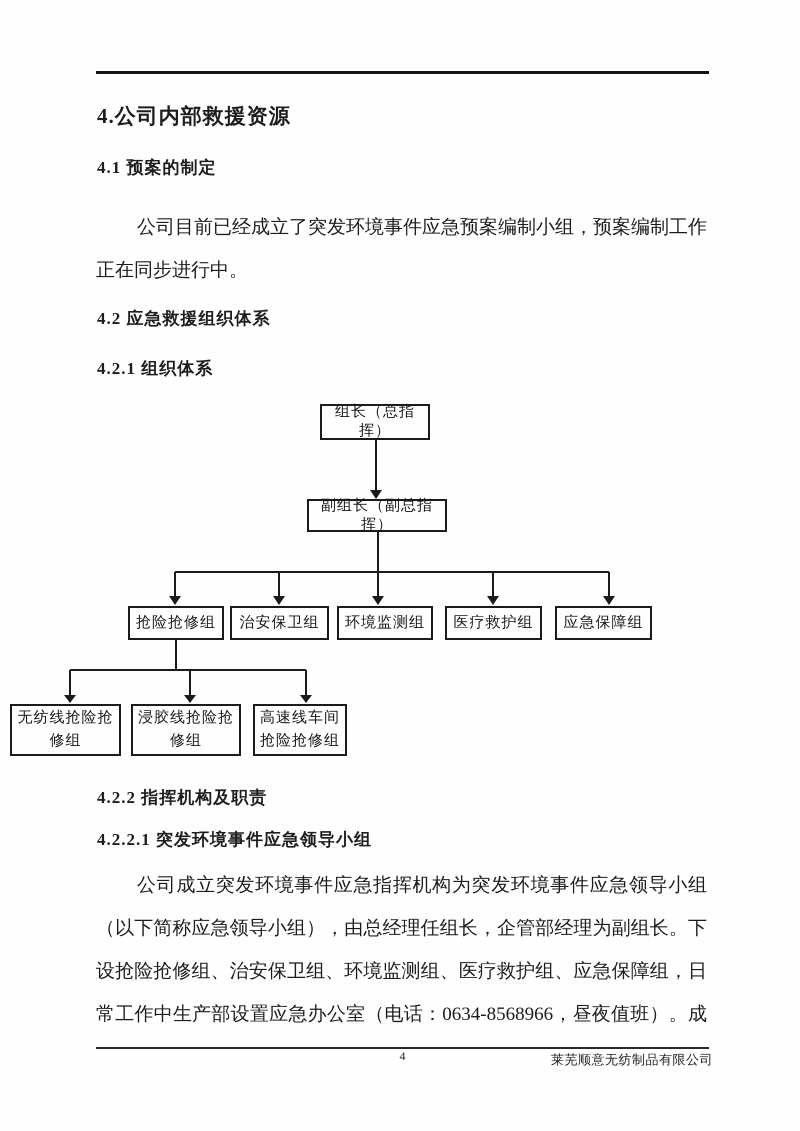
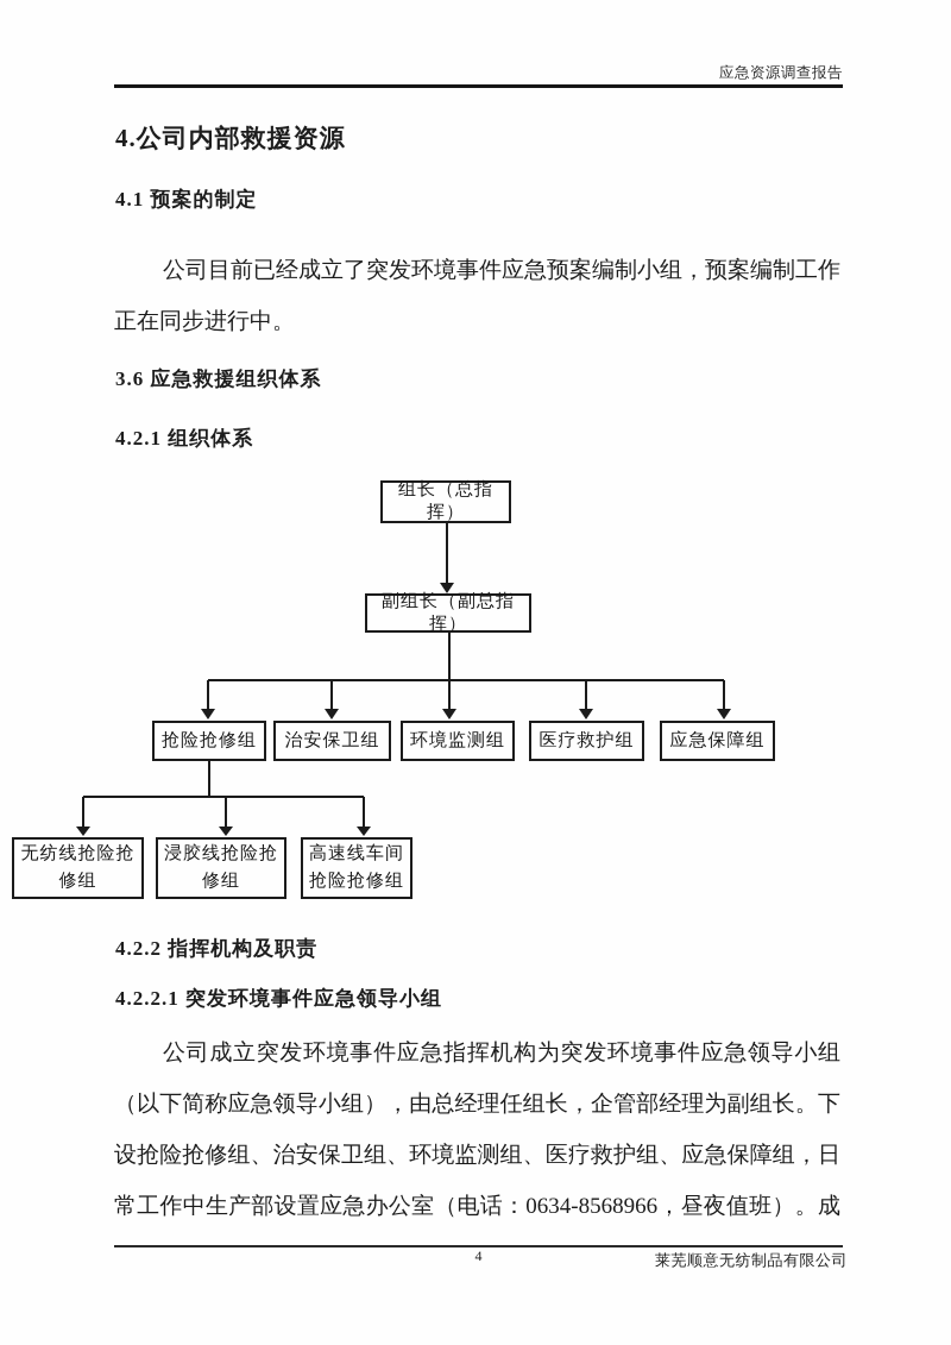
+ 应急资源调查报告
  4.公司内部救援资源
  4.1 预案的制定
  公司目前已经成立了突发环境事件应急预案编制小组，预案编制工作
  正在同步进行中。
- 4.2 应急救援组织体系
+ 3.6 应急救援组织体系
  4.2.1 组织体系
  组长（总指挥）
  副组长（副总指挥）
  抢险抢修组
  治安保卫组
  环境监测组
  医疗救护组
  应急保障组
  无纺线抢险抢
  修组
  浸胶线抢险抢
  修组
  高速线车间
  抢险抢修组
  4.2.2 指挥机构及职责
  4.2.2.1 突发环境事件应急领导小组
  公司成立突发环境事件应急指挥机构为突发环境事件应急领导小组
  （以下简称应急领导小组），由总经理任组长，企管部经理为副组长。下
  设抢险抢修组、治安保卫组、环境监测组、医疗救护组、应急保障组，日
  常工作中生产部设置应急办公室（电话：0634-8568966，昼夜值班）。成
  4
  莱芜顺意无纺制品有限公司
